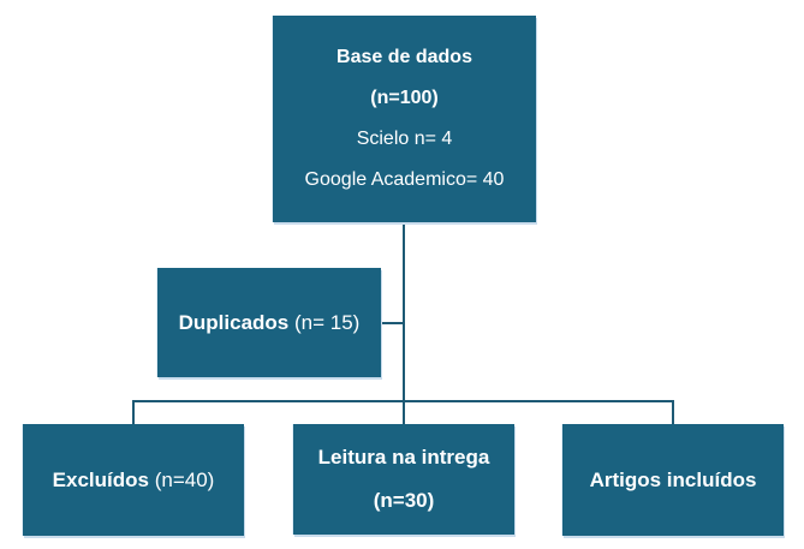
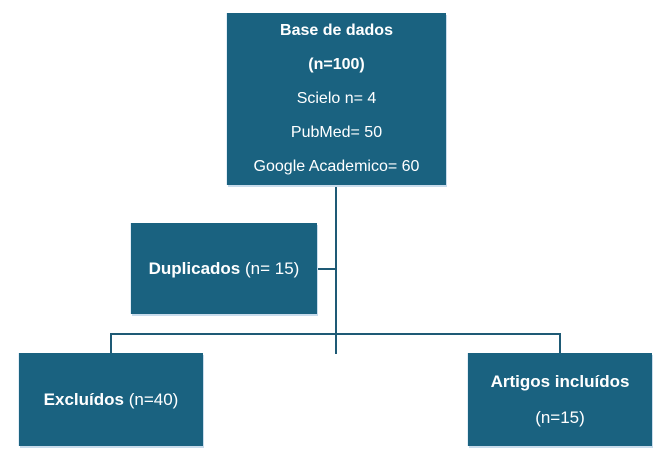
  Base de dados
  (n=100)
  Scielo n= 4
+ PubMed= 50
- Google Academico= 40
+ Google Academico= 60
  Duplicados (n= 15)
  Excluídos (n=40)
- Leitura na intrega
- (n=30)
  Artigos incluídos
+ (n=15)
